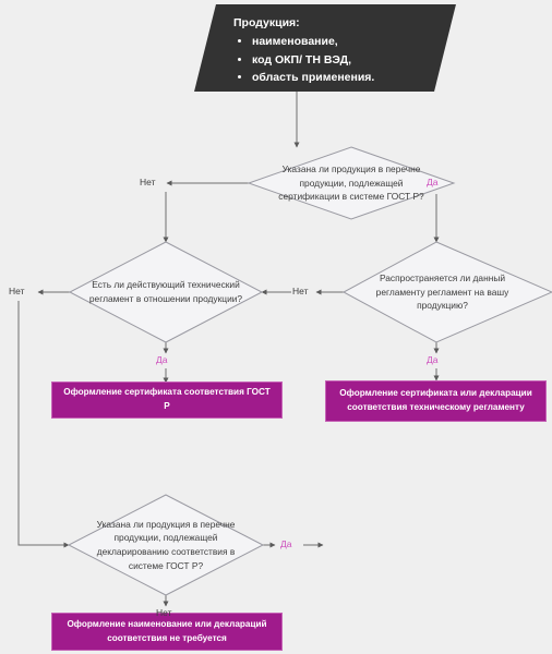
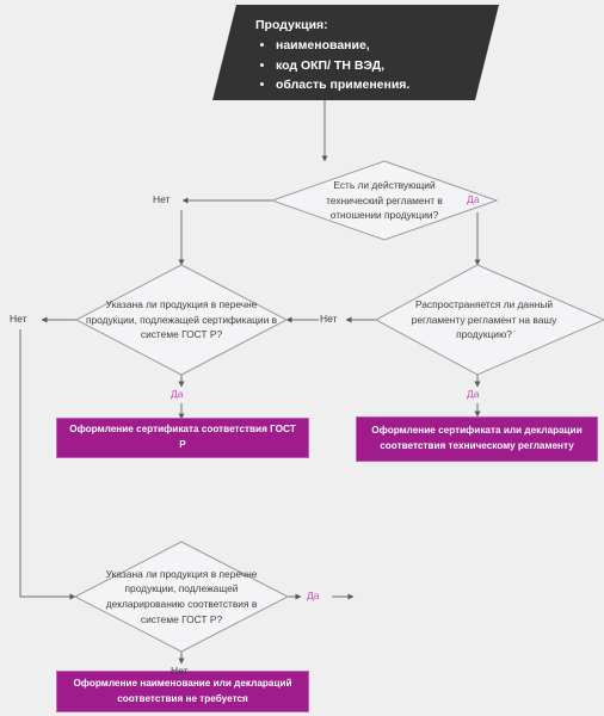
  Продукция:
  наименование,
  код ОКП/ ТН ВЭД,
  область применения.
- Указана ли продукция в перечне продукции, подлежащей сертификации в системе ГОСТ Р?
+ Есть ли действующий технический регламент в отношении продукции?
  Распространяется ли данный регламенту регламент на вашу продукцию?
- Есть ли действующий технический регламент в отношении продукции?
+ Указана ли продукция в перечне продукции, подлежащей сертификации в системе ГОСТ Р?
  Указана ли продукция в перечне продукции, подлежащей декларированию соответствия в системе ГОСТ Р?
  Оформление сертификата соответствия ГОСТ Р
  Оформление сертификата или декларации соответствия техническому регламенту
  Оформление наименование или деклараций соответствия не требуется
  Нет
  Да
  Нет
  Нет
  Да
  Да
  Да
  Нет
